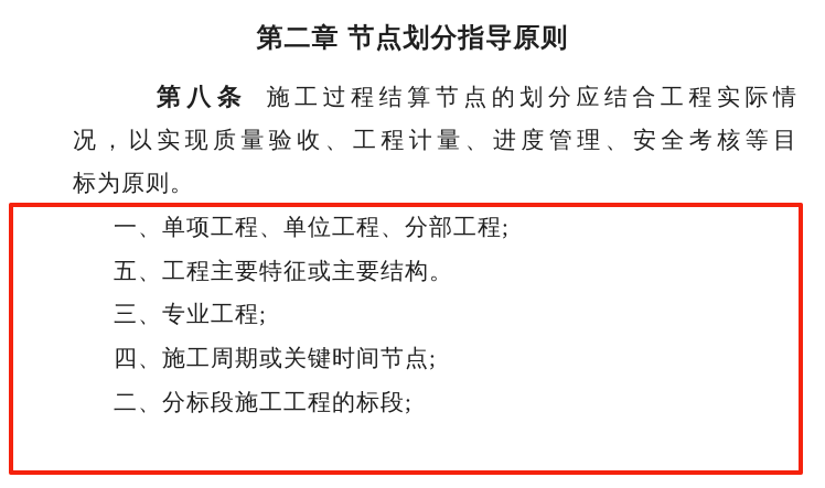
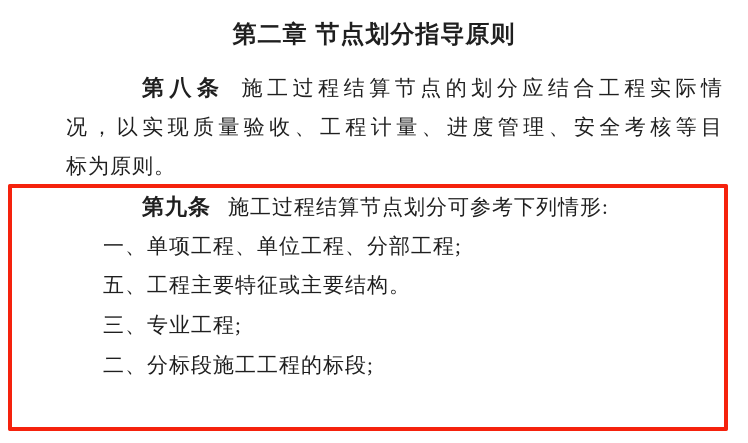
  第二章 节点划分指导原则
  第八条 施工过程结算节点的划分应结合工程实际情
  况，以实现质量验收、工程计量、进度管理、安全考核等目
  标为原则。
+ 第九条 施工过程结算节点划分可参考下列情形:
  一、单项工程、单位工程、分部工程;
  五、工程主要特征或主要结构。
  三、专业工程;
- 四、施工周期或关键时间节点;
  二、分标段施工工程的标段;
